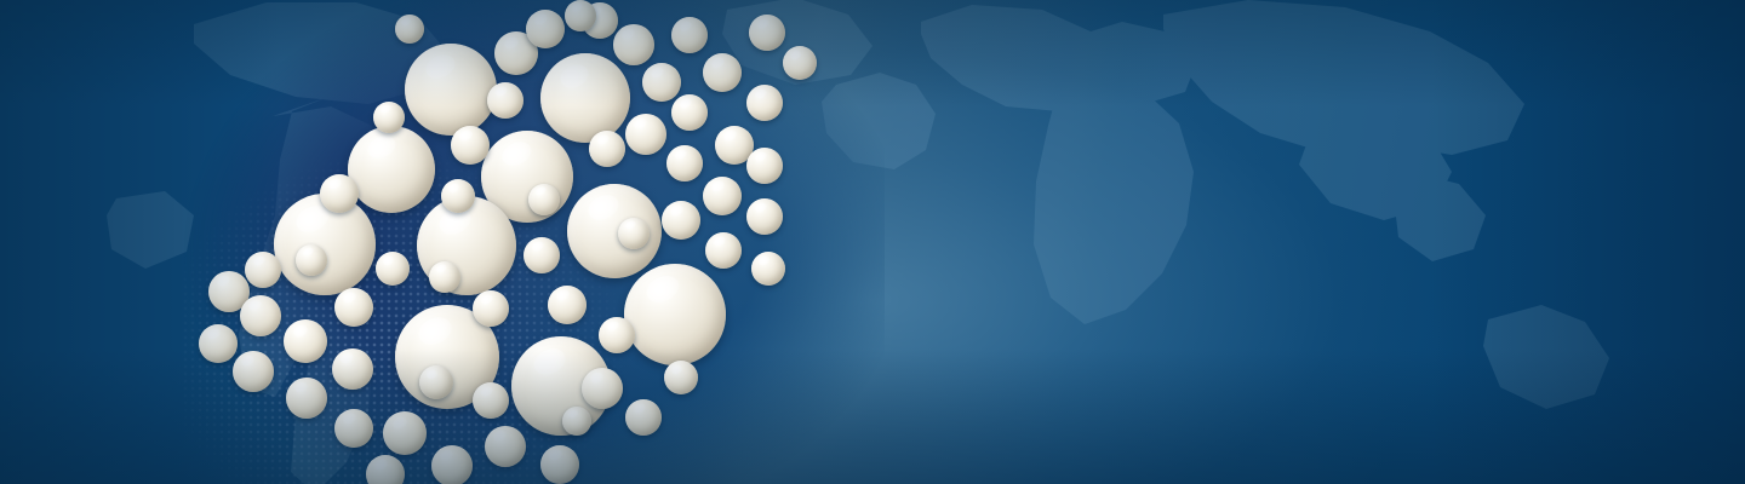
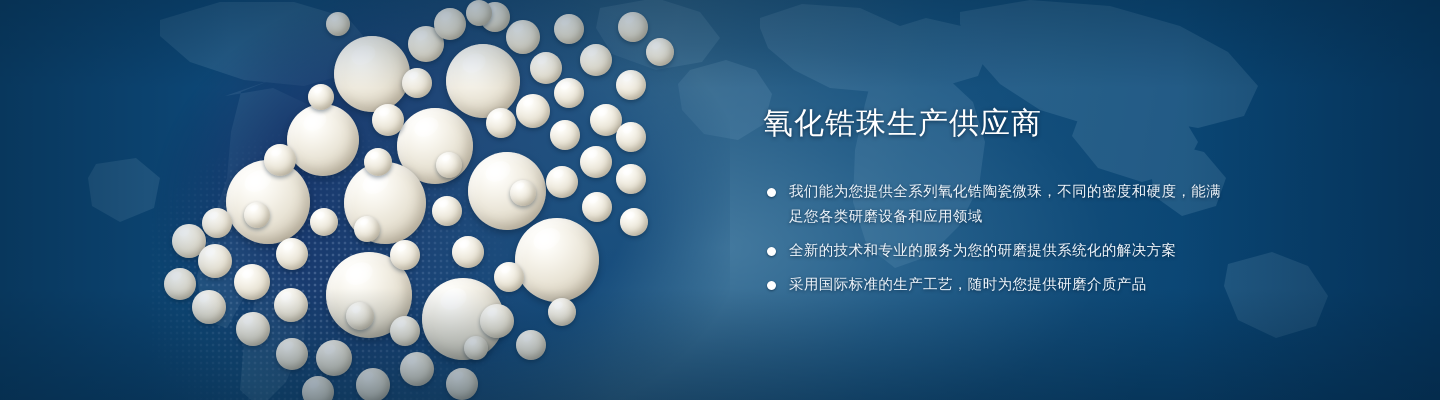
+ 氧化锆珠生产供应商
+ 我们能为您提供全系列氧化锆陶瓷微珠，不同的密度和硬度，能满足您各类研磨设备和应用领域
+ 全新的技术和专业的服务为您的研磨提供系统化的解决方案
+ 采用国际标准的生产工艺，随时为您提供研磨介质产品
